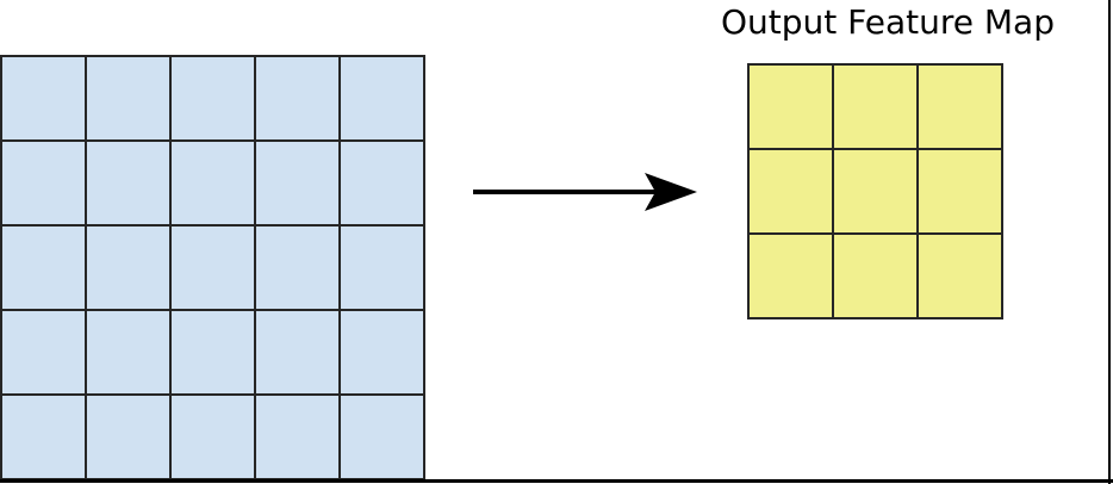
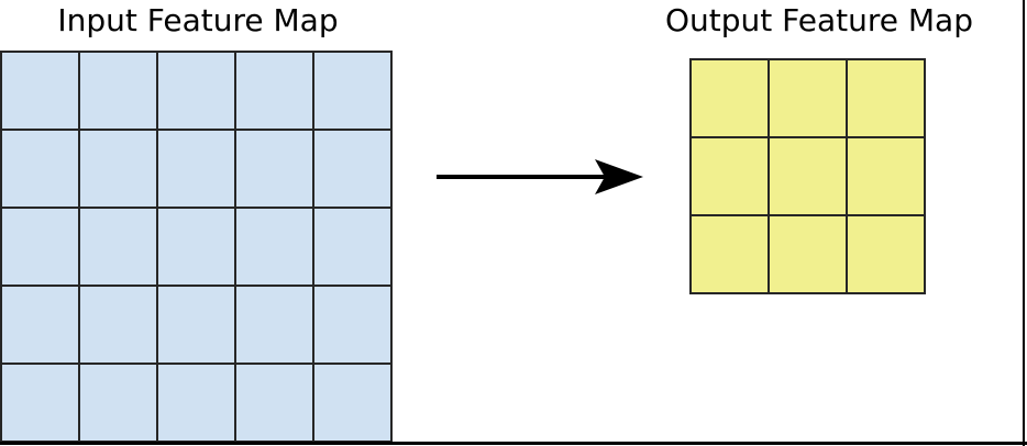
+ Input Feature Map
  Output Feature Map
